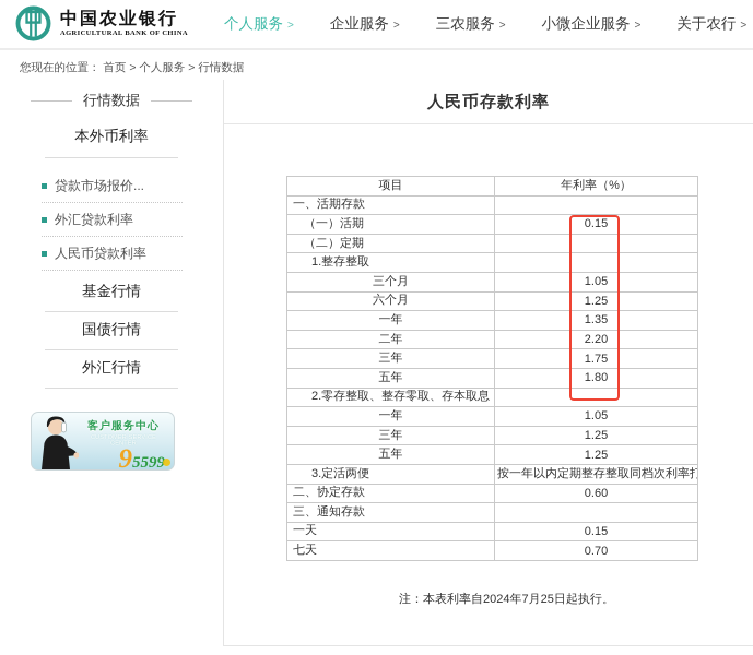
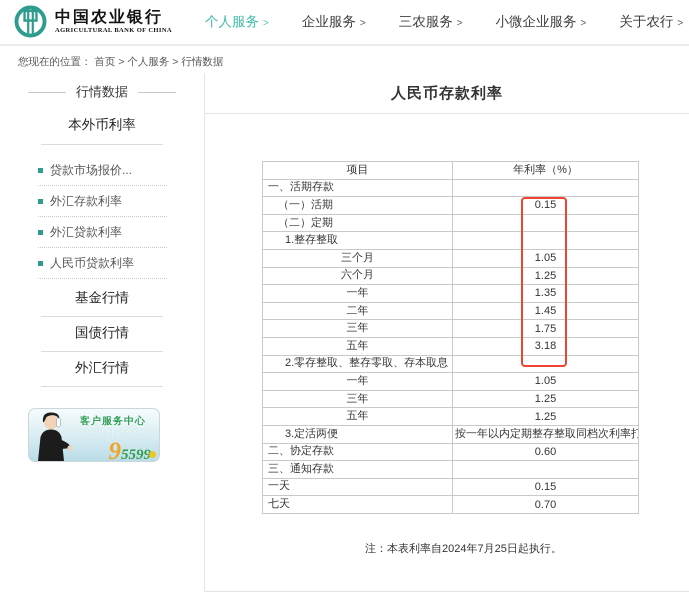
  中国农业银行
  个人服务
  >
  企业服务
  >
  三农服务
  >
  小微企业服务
  >
  关于农行
  >
  您现在的位置： 首页 > 个人服务 > 行情数据
  行情数据
  本外币利率
  贷款市场报价...
+ 外汇存款利率
  外汇贷款利率
  人民币贷款利率
  基金行情
  国债行情
  外汇行情
  客户服务中心
  95599
  人民币存款利率
  项目	年利率（%）
  一、活期存款
  （一）活期	0.15
  （二）定期
  1.整存整取
  三个月	1.05
  六个月	1.25
  一年	1.35
- 二年	2.20
+ 二年	1.45
  三年	1.75
- 五年	1.80
+ 五年	3.18
  2.零存整取、整存零取、存本取息
  一年	1.05
  三年	1.25
  五年	1.25
  3.定活两便	按一年以内定期整存整取同档次利率打
  二、协定存款	0.60
  三、通知存款
  一天	0.15
  七天	0.70
  注：本表利率自2024年7月25日起执行。
